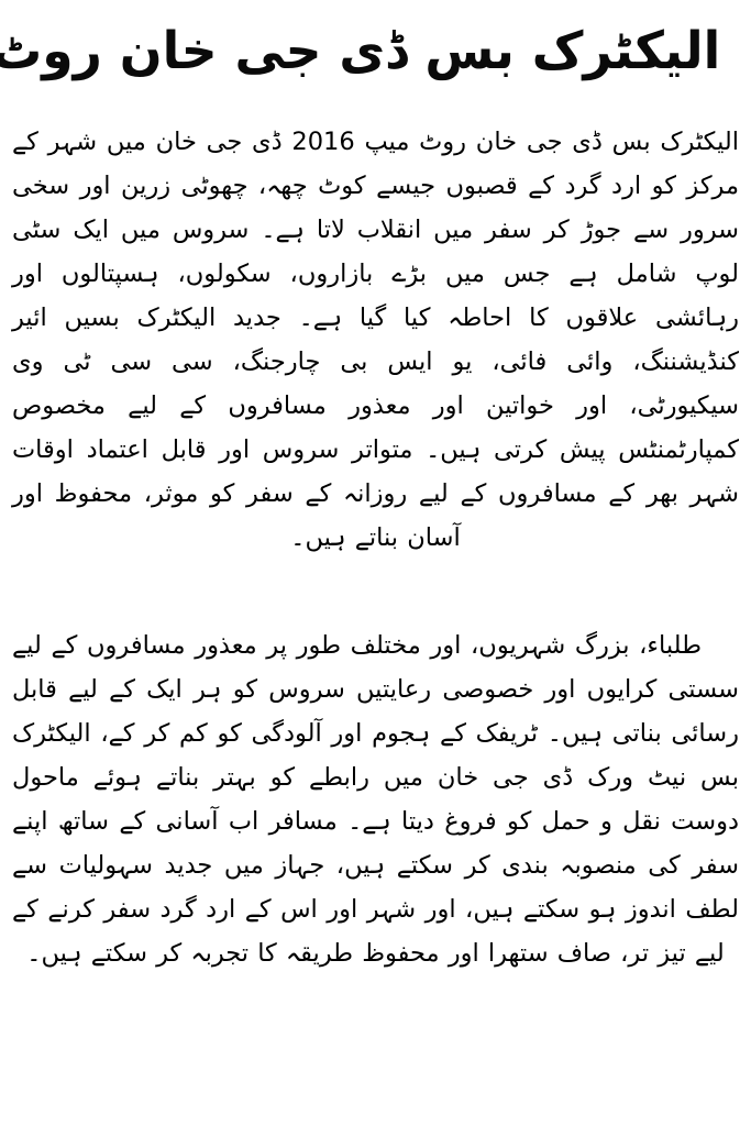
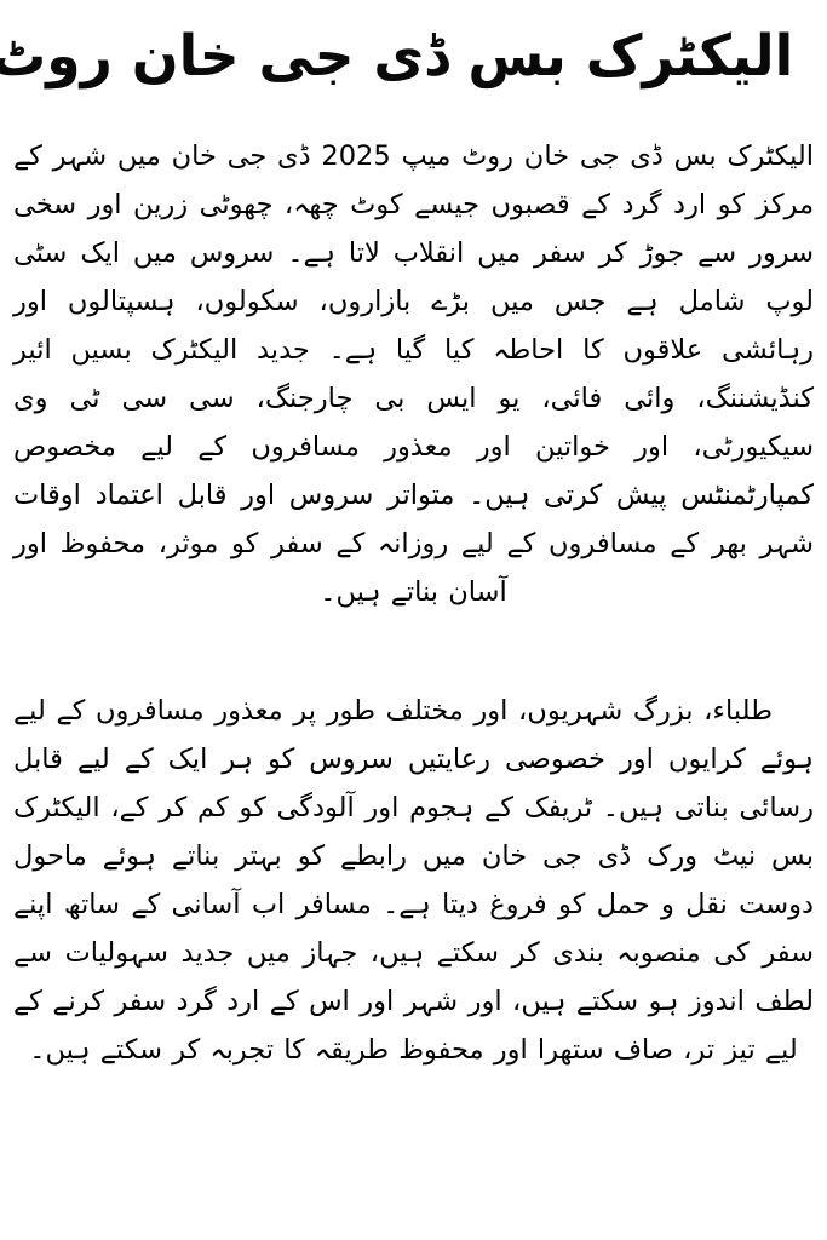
  الیکٹرک بس ڈی جی خان روٹ
- الیکٹرک بس ڈی جی خان روٹ میپ 2016 ڈی جی خان میں شہر کے مرکز کو ارد گرد کے قصبوں جیسے کوٹ چھہ، چھوٹی زرین اور سخی سرور سے جوڑ کر سفر میں انقلاب لاتا ہے۔ سروس میں ایک سٹی لوپ شامل ہے جس میں بڑے بازاروں، سکولوں، ہسپتالوں اور رہائشی علاقوں کا احاطہ کیا گیا ہے۔ جدید الیکٹرک بسیں ائیر کنڈیشننگ، وائی فائی، یو ایس بی چارجنگ، سی سی ٹی وی سیکیورٹی، اور خواتین اور معذور مسافروں کے لیے مخصوص کمپارٹمنٹس پیش کرتی ہیں۔ متواتر سروس اور قابل اعتماد اوقات شہر بھر کے مسافروں کے لیے روزانہ کے سفر کو موثر، محفوظ اور آسان بناتے ہیں۔
+ الیکٹرک بس ڈی جی خان روٹ میپ 2025 ڈی جی خان میں شہر کے مرکز کو ارد گرد کے قصبوں جیسے کوٹ چھہ، چھوٹی زرین اور سخی سرور سے جوڑ کر سفر میں انقلاب لاتا ہے۔ سروس میں ایک سٹی لوپ شامل ہے جس میں بڑے بازاروں، سکولوں، ہسپتالوں اور رہائشی علاقوں کا احاطہ کیا گیا ہے۔ جدید الیکٹرک بسیں ائیر کنڈیشننگ، وائی فائی، یو ایس بی چارجنگ، سی سی ٹی وی سیکیورٹی، اور خواتین اور معذور مسافروں کے لیے مخصوص کمپارٹمنٹس پیش کرتی ہیں۔ متواتر سروس اور قابل اعتماد اوقات شہر بھر کے مسافروں کے لیے روزانہ کے سفر کو موثر، محفوظ اور آسان بناتے ہیں۔
- طلباء، بزرگ شہریوں، اور مختلف طور پر معذور مسافروں کے لیے سستی کرایوں اور خصوصی رعایتیں سروس کو ہر ایک کے لیے قابل رسائی بناتی ہیں۔ ٹریفک کے ہجوم اور آلودگی کو کم کر کے، الیکٹرک بس نیٹ ورک ڈی جی خان میں رابطے کو بہتر بناتے ہوئے ماحول دوست نقل و حمل کو فروغ دیتا ہے۔ مسافر اب آسانی کے ساتھ اپنے سفر کی منصوبہ بندی کر سکتے ہیں، جہاز میں جدید سہولیات سے لطف اندوز ہو سکتے ہیں، اور شہر اور اس کے ارد گرد سفر کرنے کے لیے تیز تر، صاف ستھرا اور محفوظ طریقہ کا تجربہ کر سکتے ہیں۔
+ طلباء، بزرگ شہریوں، اور مختلف طور پر معذور مسافروں کے لیے ہوئے کرایوں اور خصوصی رعایتیں سروس کو ہر ایک کے لیے قابل رسائی بناتی ہیں۔ ٹریفک کے ہجوم اور آلودگی کو کم کر کے، الیکٹرک بس نیٹ ورک ڈی جی خان میں رابطے کو بہتر بناتے ہوئے ماحول دوست نقل و حمل کو فروغ دیتا ہے۔ مسافر اب آسانی کے ساتھ اپنے سفر کی منصوبہ بندی کر سکتے ہیں، جہاز میں جدید سہولیات سے لطف اندوز ہو سکتے ہیں، اور شہر اور اس کے ارد گرد سفر کرنے کے لیے تیز تر، صاف ستھرا اور محفوظ طریقہ کا تجربہ کر سکتے ہیں۔
